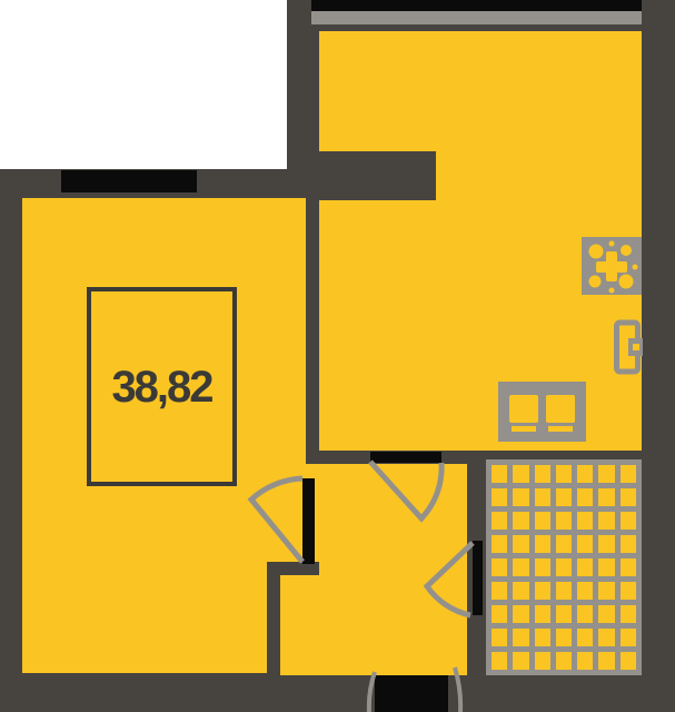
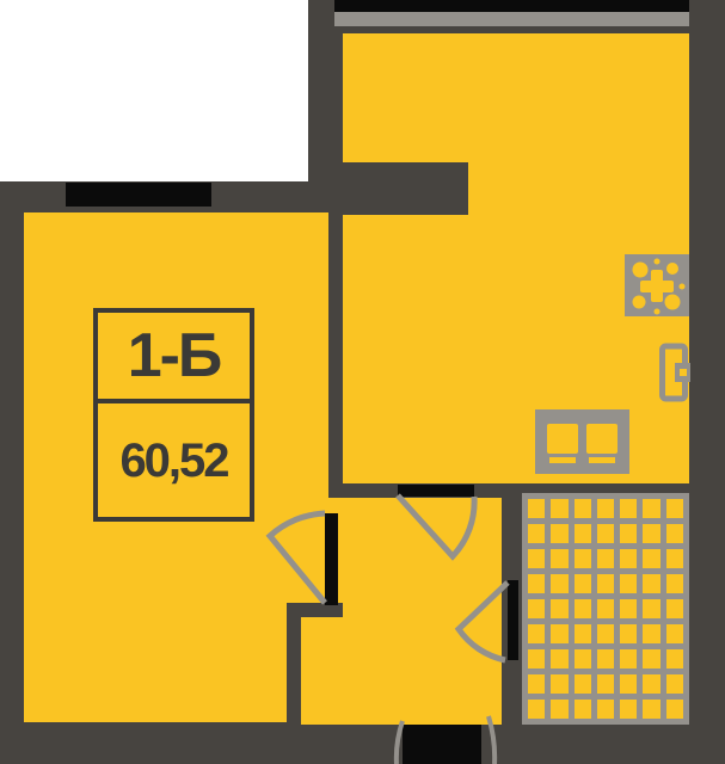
+ 1-Б
- 38,82
+ 60,52
